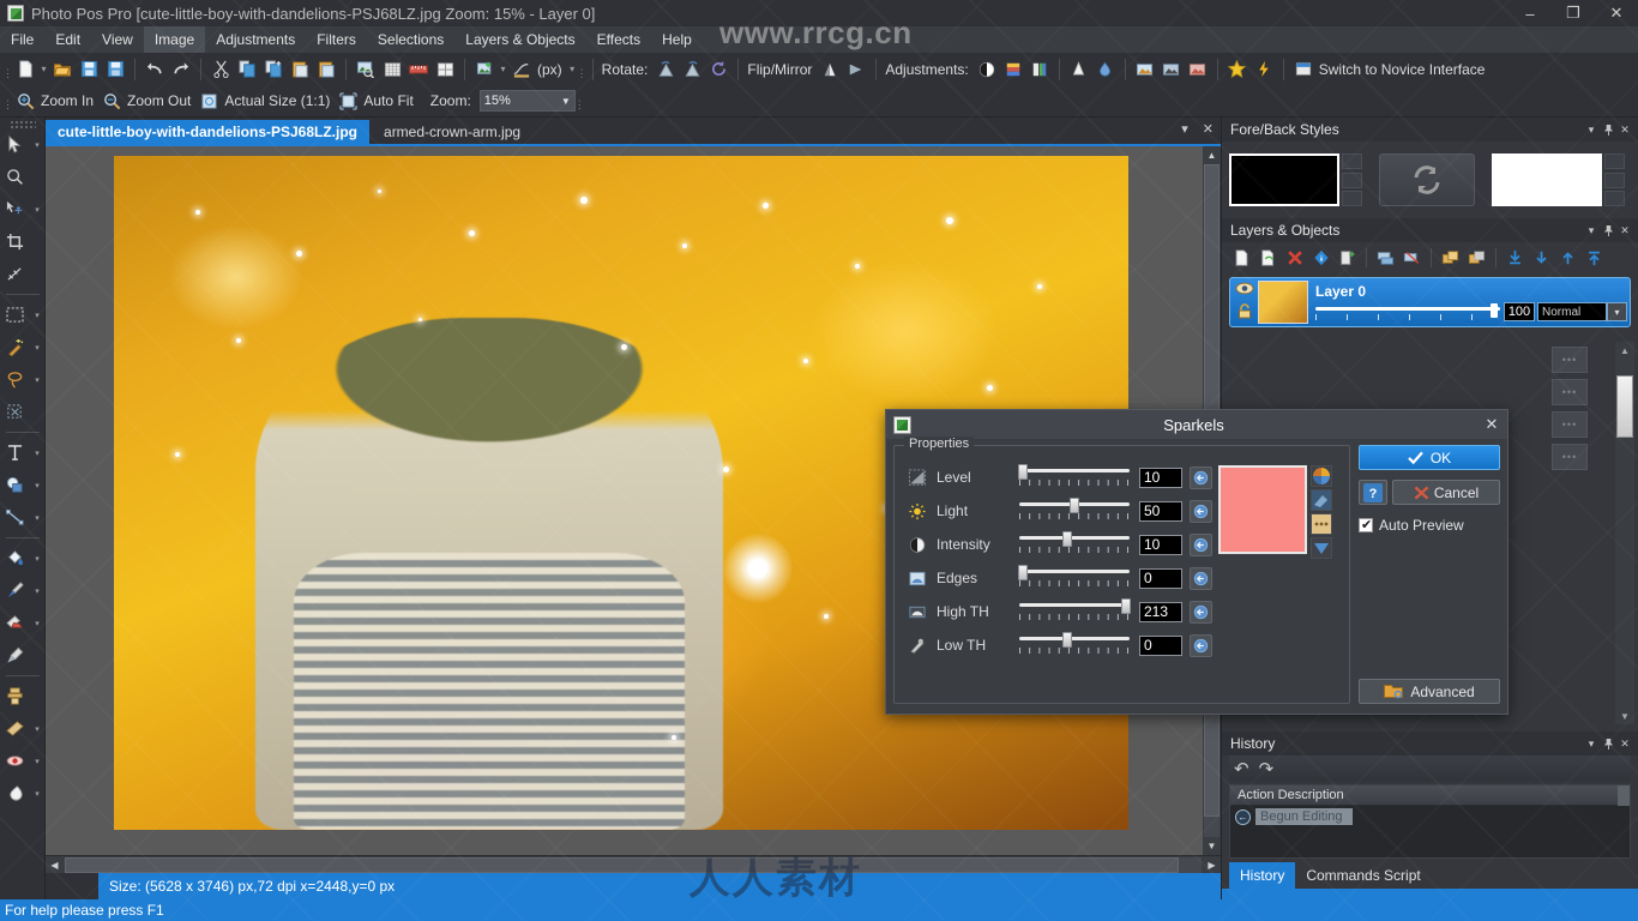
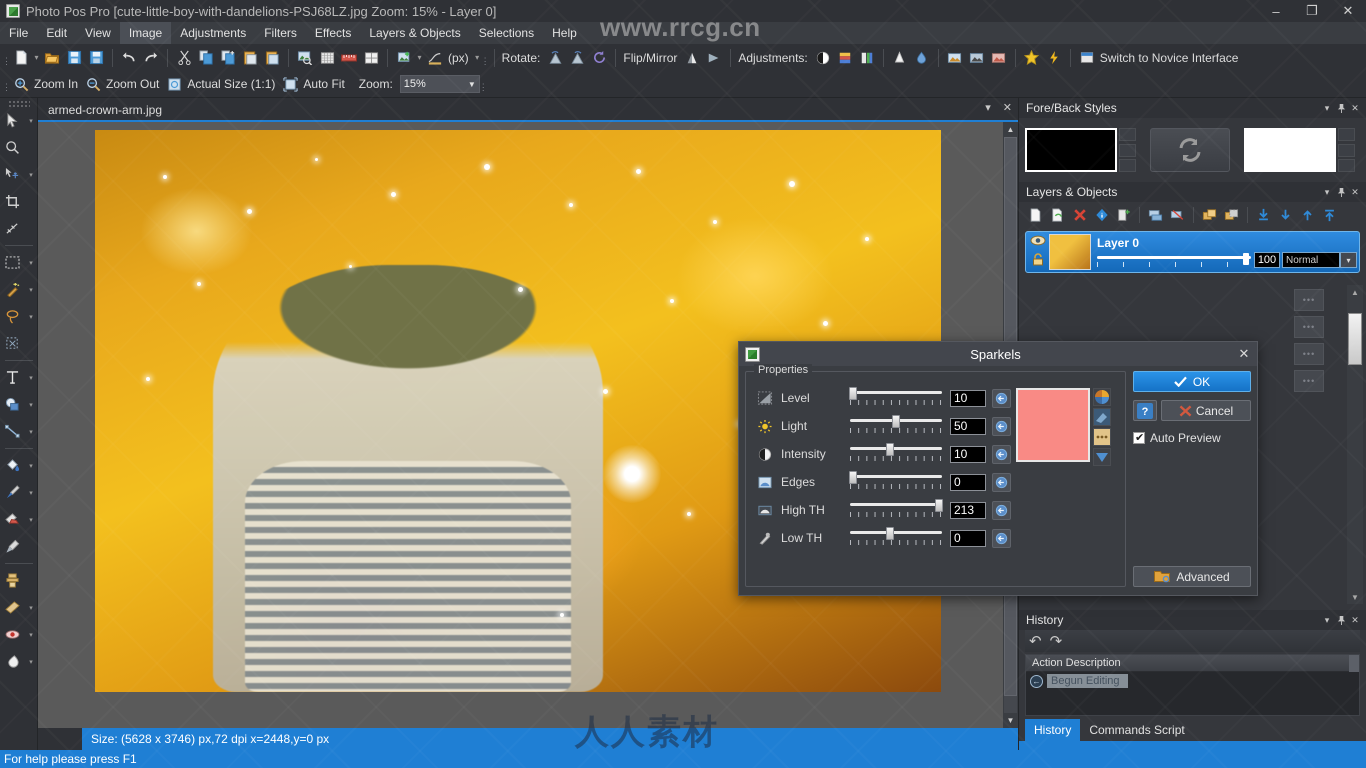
  Photo Pos Pro [cute-little-boy-with-dandelions-PSJ68LZ.jpg Zoom: 15% - Layer 0]
  –
  ❐
  ✕
  File
  Edit
  View
  Image
  Adjustments
  Filters
- Selections
+ Effects
  Layers & Objects
- Effects
+ Selections
  Help
  ⋮
  ▾
  ▾
  (px)
  ▾
  ⋮
  Rotate:
  Flip/Mirror
  Adjustments:
  Switch to Novice Interface
  ⋮
  Zoom In
  Zoom Out
  Actual Size (1:1)
  Auto Fit
  Zoom:
  15%
  ▼
  ⋮
- cute-little-boy-with-dandelions-PSJ68LZ.jpg
  armed-crown-arm.jpg
  ▾
  ✕
  ▲
  ▼
- ◀
- ▶
  Size: (5628 x 3746) px,72 dpi x=2448,y=0 px
  Fore/Back Styles
  ▾
  ✕
  Layers & Objects
  ▾
  ✕
  Layer 0
  100
  Normal
  ▾
  •••
  •••
  •••
  •••
  ▲
  ▼
  History
  ▾
  ✕
  ↶
  ↷
  Action Description
  ←
  Begun Editing
  History
  Commands Script
  For help please press F1
  Sparkels
  ✕
  Properties
  Level
  10
  Light
  50
  Intensity
  10
  Edges
  0
  High TH
  213
  Low TH
  0
  OK
  ?
  Cancel
  Auto Preview
  Advanced
  www.rrcg.cn
  人人素材
